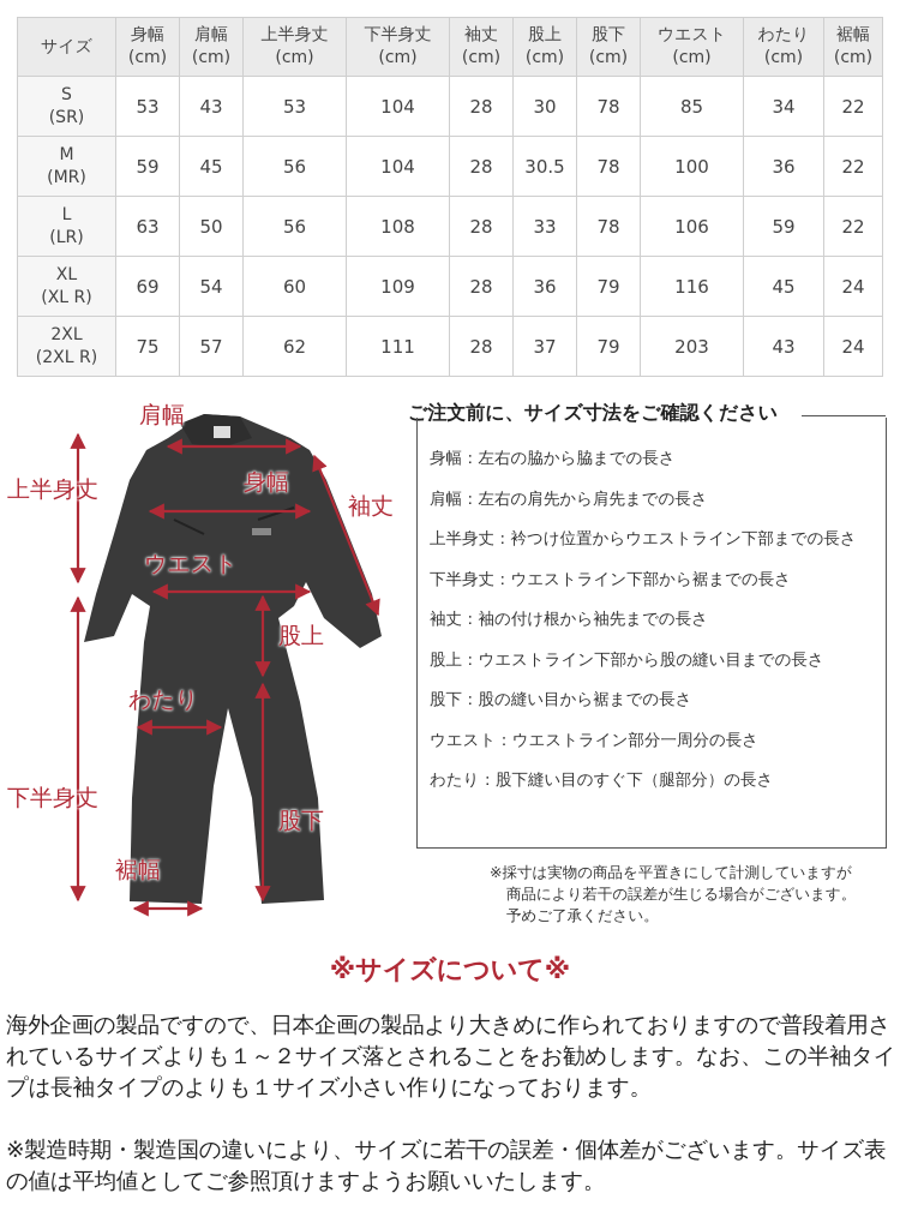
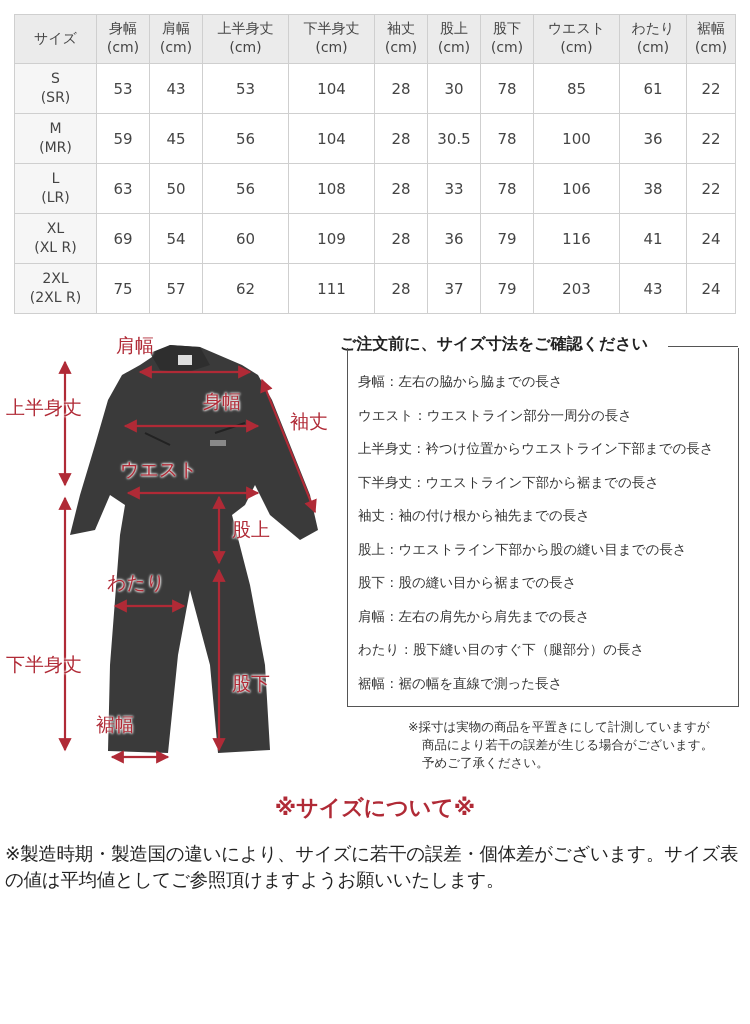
  サイズ	身幅(cm)	肩幅(cm)	上半身丈(cm)	下半身丈(cm)	袖丈(cm)	股上(cm)	股下(cm)	ウエスト(cm)	わたり(cm)	裾幅(cm)
- S(SR)	53	43	53	104	28	30	78	85	34	22
+ S(SR)	53	43	53	104	28	30	78	85	61	22
  M(MR)	59	45	56	104	28	30.5	78	100	36	22
- L(LR)	63	50	56	108	28	33	78	106	59	22
+ L(LR)	63	50	56	108	28	33	78	106	38	22
- XL(XL R)	69	54	60	109	28	36	79	116	45	24
+ XL(XL R)	69	54	60	109	28	36	79	116	41	24
  2XL(2XL R)	75	57	62	111	28	37	79	203	43	24
  肩幅
  身幅
  上半身丈
  袖丈
  ウエスト
  股上
  わたり
  下半身丈
  股下
  裾幅
  ご注文前に、サイズ寸法をご確認ください
  身幅：左右の脇から脇までの長さ
- 肩幅：左右の肩先から肩先までの長さ
+ ウエスト：ウエストライン部分一周分の長さ
  上半身丈：衿つけ位置からウエストライン下部までの長さ
  下半身丈：ウエストライン下部から裾までの長さ
  袖丈：袖の付け根から袖先までの長さ
  股上：ウエストライン下部から股の縫い目までの長さ
  股下：股の縫い目から裾までの長さ
- ウエスト：ウエストライン部分一周分の長さ
+ 肩幅：左右の肩先から肩先までの長さ
  わたり：股下縫い目のすぐ下（腿部分）の長さ
+ 裾幅：裾の幅を直線で測った長さ
  ※採寸は実物の商品を平置きにして計測していますが
  商品により若干の誤差が生じる場合がございます。
  予めご了承ください。
  ※サイズについて※
- 海外企画の製品ですので、日本企画の製品より大きめに作られておりますので普段着用されているサイズよりも１～２サイズ落とされることをお勧めします。なお、この半袖タイプは長袖タイプのよりも１サイズ小さい作りになっております。
  ※製造時期・製造国の違いにより、サイズに若干の誤差・個体差がございます。サイズ表の値は平均値としてご参照頂けますようお願いいたします。
